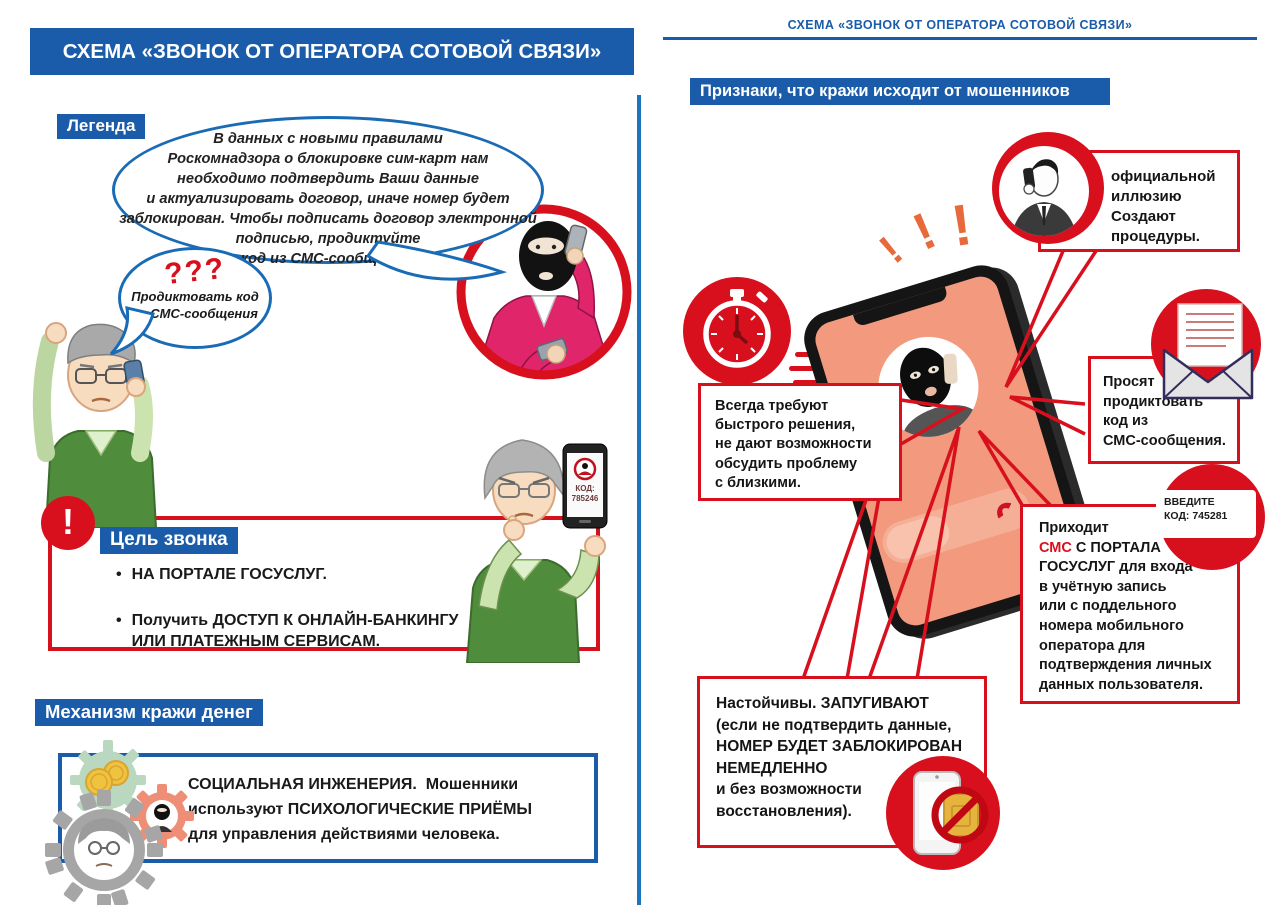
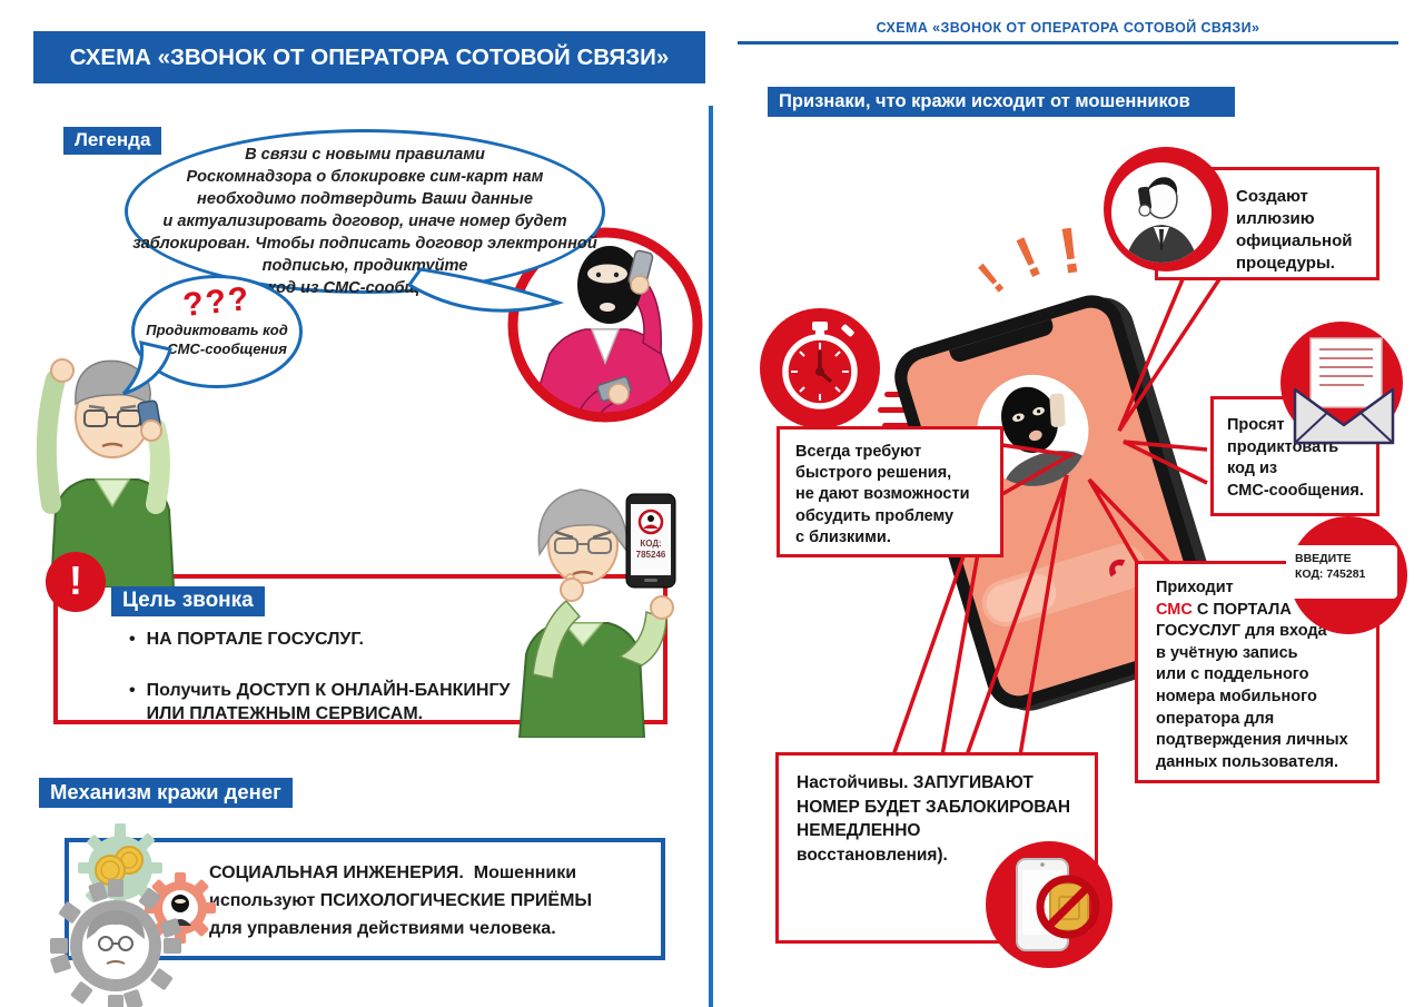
  СХЕМА «ЗВОНОК ОТ ОПЕРАТОРА СОТОВОЙ СВЯЗИ»
  Легенда
- В данных с новыми правилами
+ В связи с новыми правилами
  Роскомнадзора о блокировке сим-карт нам
  необходимо подтвердить Ваши данные
  и актуализировать договор, иначе номер будет
  заблокирован. Чтобы подписать договор электронной
  подписью, продиктуйте
  Продиктовать код
  СМС-сообщения
  !
  Цель звонка
  •
  НА ПОРТАЛЕ ГОСУСЛУГ.
  •
  Получить ДОСТУП К ОНЛАЙН-БАНКИНГУ
  ИЛИ ПЛАТЕЖНЫМ СЕРВИСАМ.
  КОД:
  785246
  Механизм кражи денег
  СОЦИАЛЬНАЯ ИНЖЕНЕРИЯ. Мошенники
  используют ПСИХОЛОГИЧЕСКИЕ ПРИЁМЫ
  для управления действиями человека.
  СХЕМА «ЗВОНОК ОТ ОПЕРАТОРА СОТОВОЙ СВЯЗИ»
  Признаки, что кражи исходит от мошенников
- официальной
+ Создают
  иллюзию
- Создают
+ официальной
  процедуры.
  Всегда требуют
  быстрого решения,
  не дают возможности
  обсудить проблему
  с близкими.
  Просят
  продиктовать
  код из
  СМС-сообщения.
  Приходит
  СМС С ПОРТАЛА
  ГОСУСЛУГ для входа
  в учётную запись
  или с поддельного
  номера мобильного
  оператора для
  подтверждения личных
  данных пользователя.
  ВВЕДИТЕ
  КОД: 745281
  Настойчивы. ЗАПУГИВАЮТ
- (если не подтвердить данные,
  НОМЕР БУДЕТ ЗАБЛОКИРОВАН
  НЕМЕДЛЕННО
- и без возможности
  восстановления).
